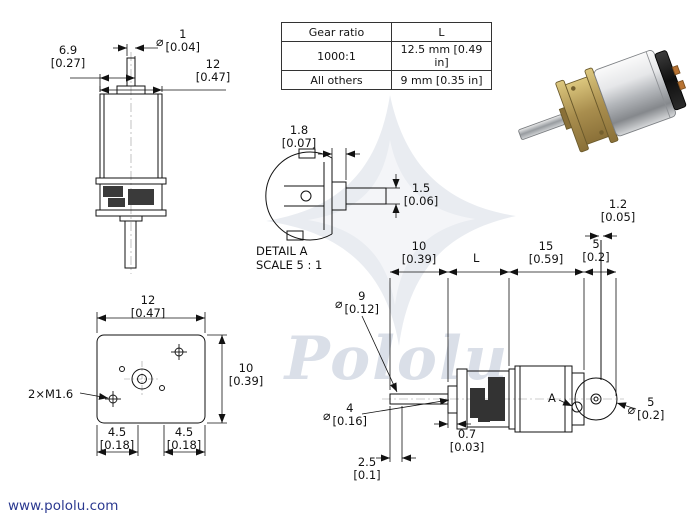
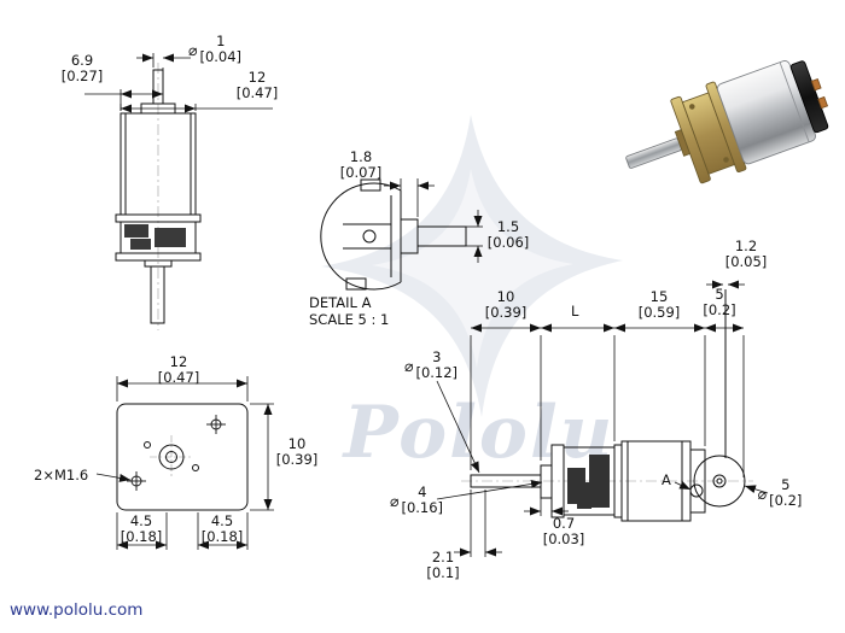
  Pololu
- Gear ratio	L
- 1000:1	12.5 mm [0.49 in]
- All others	9 mm [0.35 in]
  6.9
  [0.27]
  ⌀
  1
  [0.04]
  12
  [0.47]
  1.8
  [0.07]
  1.5
  [0.06]
  DETAIL A
  SCALE 5 : 1
  10
  [0.39]
  L
  15
  [0.59]
  5
  [0.2]
  1.2
  [0.05]
  ⌀
- 9
+ 3
  [0.12]
  ⌀
  4
  [0.16]
  0.7
  [0.03]
- 2.5
+ 2.1
  [0.1]
  A
  ⌀
  5
  [0.2]
  12
  [0.47]
  10
  [0.39]
  2×M1.6
  4.5
  [0.18]
  4.5
  [0.18]
  www.pololu.com
